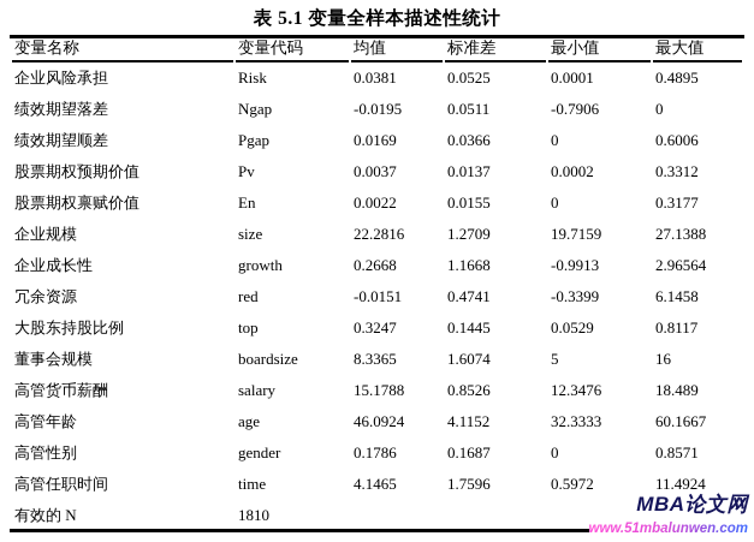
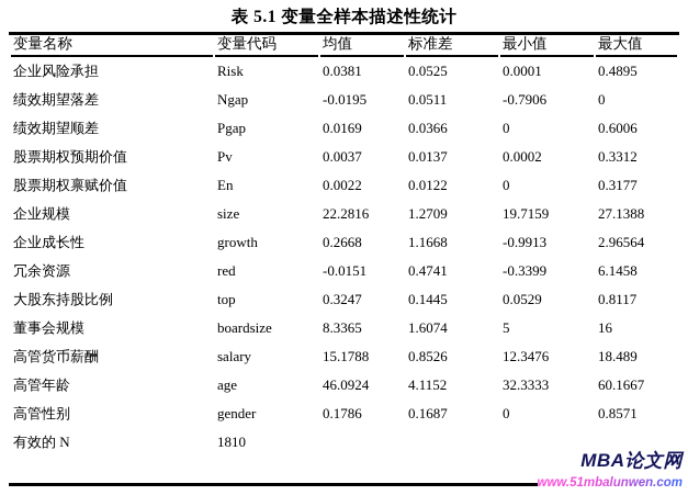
  表 5.1 变量全样本描述性统计
  变量名称	变量代码	均值	标准差	最小值	最大值
  企业风险承担	Risk	0.0381	0.0525	0.0001	0.4895
  绩效期望落差	Ngap	-0.0195	0.0511	-0.7906	0
  绩效期望顺差	Pgap	0.0169	0.0366	0	0.6006
  股票期权预期价值	Pv	0.0037	0.0137	0.0002	0.3312
- 股票期权禀赋价值	En	0.0022	0.0155	0	0.3177
+ 股票期权禀赋价值	En	0.0022	0.0122	0	0.3177
  企业规模	size	22.2816	1.2709	19.7159	27.1388
  企业成长性	growth	0.2668	1.1668	-0.9913	2.96564
  冗余资源	red	-0.0151	0.4741	-0.3399	6.1458
  大股东持股比例	top	0.3247	0.1445	0.0529	0.8117
  董事会规模	boardsize	8.3365	1.6074	5	16
  高管货币薪酬	salary	15.1788	0.8526	12.3476	18.489
  高管年龄	age	46.0924	4.1152	32.3333	60.1667
  高管性别	gender	0.1786	0.1687	0	0.8571
- 高管任职时间	time	4.1465	1.7596	0.5972	11.4924
  有效的 N	1810
  MBA论文网
  www.51mbalunwen.com
